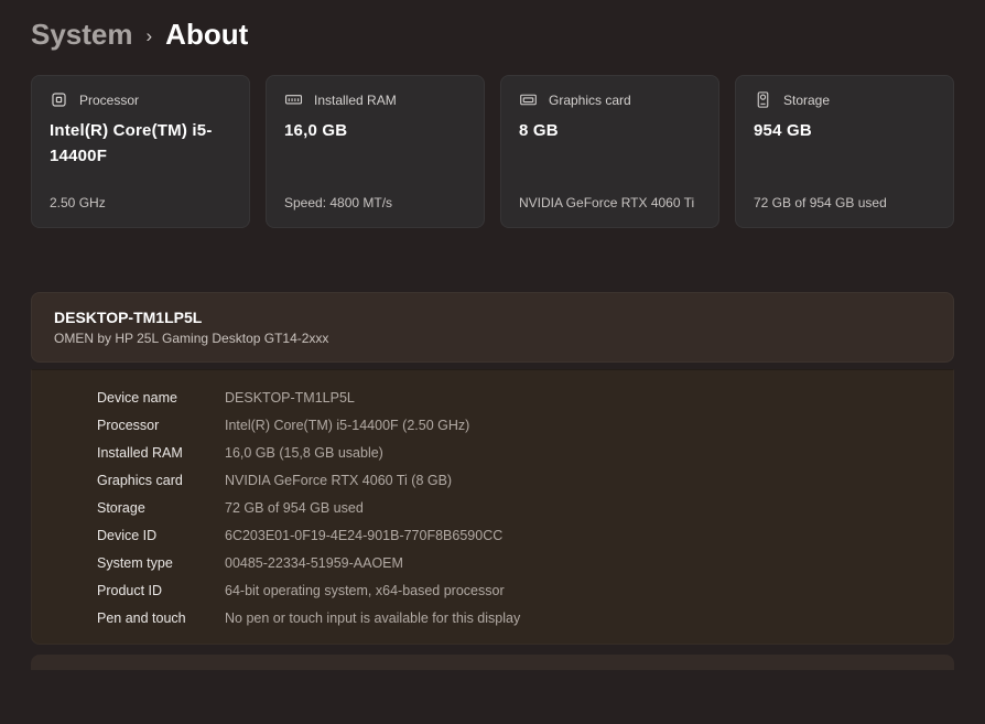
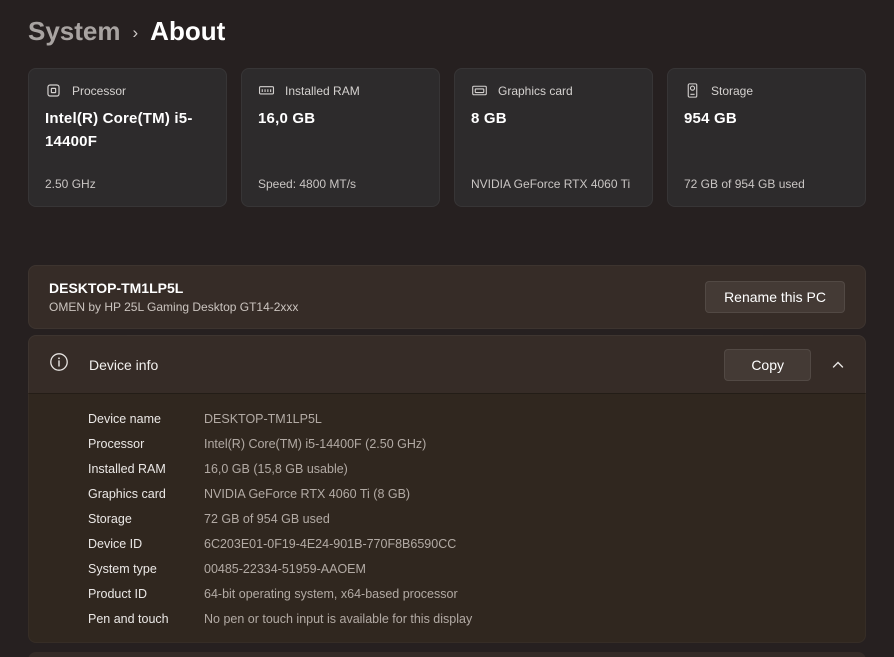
  System
  ›
  About
  Processor
  Intel(R) Core(TM) i5-14400F
  2.50 GHz
  Installed RAM
  16,0 GB
  Speed: 4800 MT/s
  Graphics card
  8 GB
  NVIDIA GeForce RTX 4060 Ti
  Storage
  954 GB
  72 GB of 954 GB used
  DESKTOP-TM1LP5L
  OMEN by HP 25L Gaming Desktop GT14-2xxx
+ Rename this PC
+ Device info
+ Copy
  Device name
  DESKTOP-TM1LP5L
  Processor
  Intel(R) Core(TM) i5-14400F (2.50 GHz)
  Installed RAM
  16,0 GB (15,8 GB usable)
  Graphics card
  NVIDIA GeForce RTX 4060 Ti (8 GB)
  Storage
  72 GB of 954 GB used
  Device ID
  6C203E01-0F19-4E24-901B-770F8B6590CC
  System type
  00485-22334-51959-AAOEM
  Product ID
  64-bit operating system, x64-based processor
  Pen and touch
  No pen or touch input is available for this display
